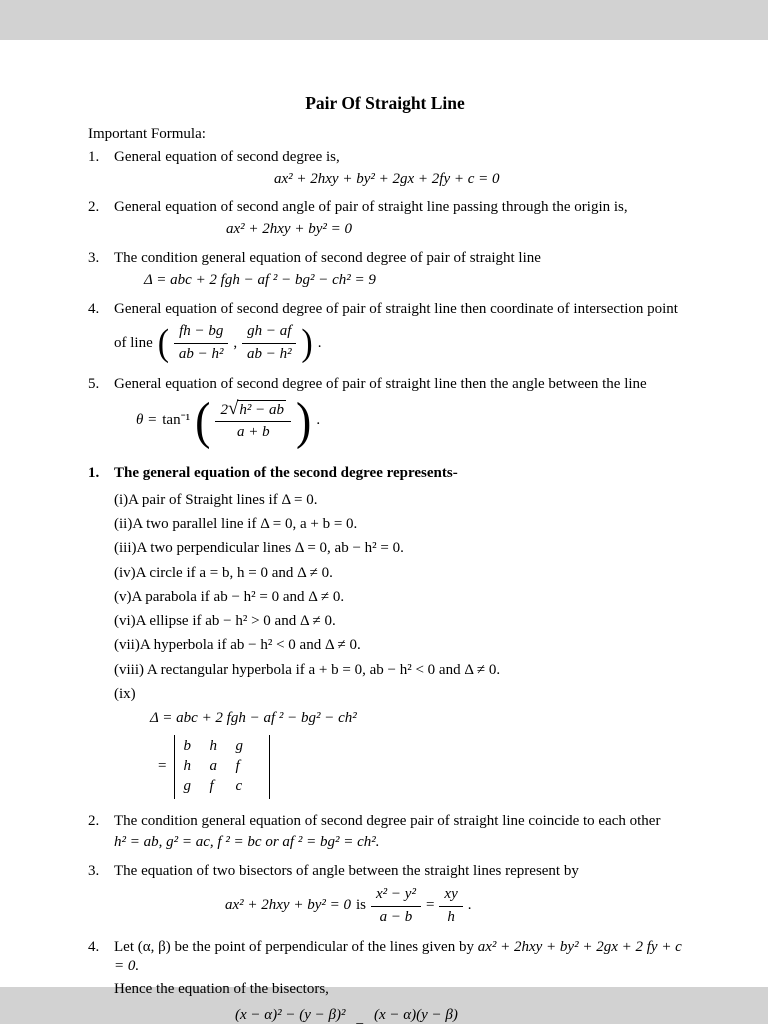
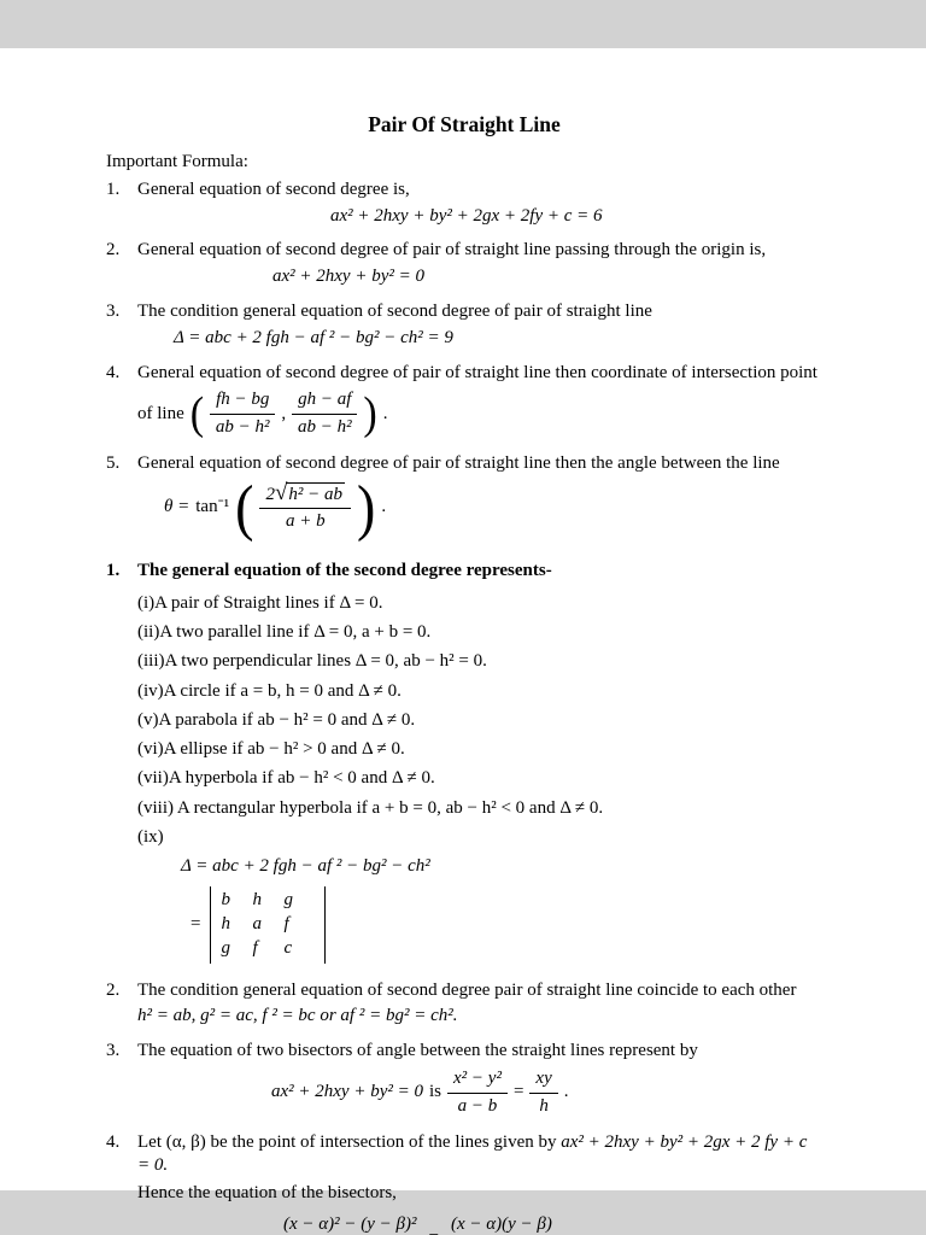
  Pair Of Straight Line
  Important Formula:
  1.
  General equation of second degree is,
- ax² + 2hxy + by² + 2gx + 2fy + c = 0
+ ax² + 2hxy + by² + 2gx + 2fy + c = 6
  2.
- General equation of second angle of pair of straight line passing through the origin is,
+ General equation of second degree of pair of straight line passing through the origin is,
  ax² + 2hxy + by² = 0
  3.
  The condition general equation of second degree of pair of straight line
  Δ = abc + 2 fgh − af ² − bg² − ch² = 9
  4.
  General equation of second degree of pair of straight line then coordinate of intersection point
  of line
  (
  fh − bg
  ab − h²
  ,
  gh − af
  ab − h²
  )
  .
  5.
  General equation of second degree of pair of straight line then the angle between the line
  θ =
  tan⁻¹
  (
  2
  √
  h² − ab
  a + b
  )
  .
  1.
  The general equation of the second degree represents-
  (i)A pair of Straight lines if Δ = 0.
  (ii)A two parallel line if Δ = 0, a + b = 0.
  (iii)A two perpendicular lines Δ = 0, ab − h² = 0.
  (iv)A circle if a = b, h = 0 and Δ ≠ 0.
  (v)A parabola if ab − h² = 0 and Δ ≠ 0.
  (vi)A ellipse if ab − h² > 0 and Δ ≠ 0.
  (vii)A hyperbola if ab − h² < 0 and Δ ≠ 0.
  (viii) A rectangular hyperbola if a + b = 0, ab − h² < 0 and Δ ≠ 0.
  (ix)
  Δ = abc + 2 fgh − af ² − bg² − ch²
  =
  b
  h
  g
  h
  a
  f
  g
  f
  c
  2.
  The condition general equation of second degree pair of straight line coincide to each other
  h² = ab, g² = ac, f ² = bc or af ² = bg² = ch².
  3.
  The equation of two bisectors of angle between the straight lines represent by
  ax² + 2hxy + by² = 0
  is
  x² − y²
  a − b
  =
  xy
  h
  .
  4.
- Let (α, β) be the point of perpendicular of the lines given by ax² + 2hxy + by² + 2gx + 2 fy + c = 0.
+ Let (α, β) be the point of intersection of the lines given by ax² + 2hxy + by² + 2gx + 2 fy + c = 0.
  Hence the equation of the bisectors,
  (x − α)² − (y − β)²
  (x − α)(y − β)
